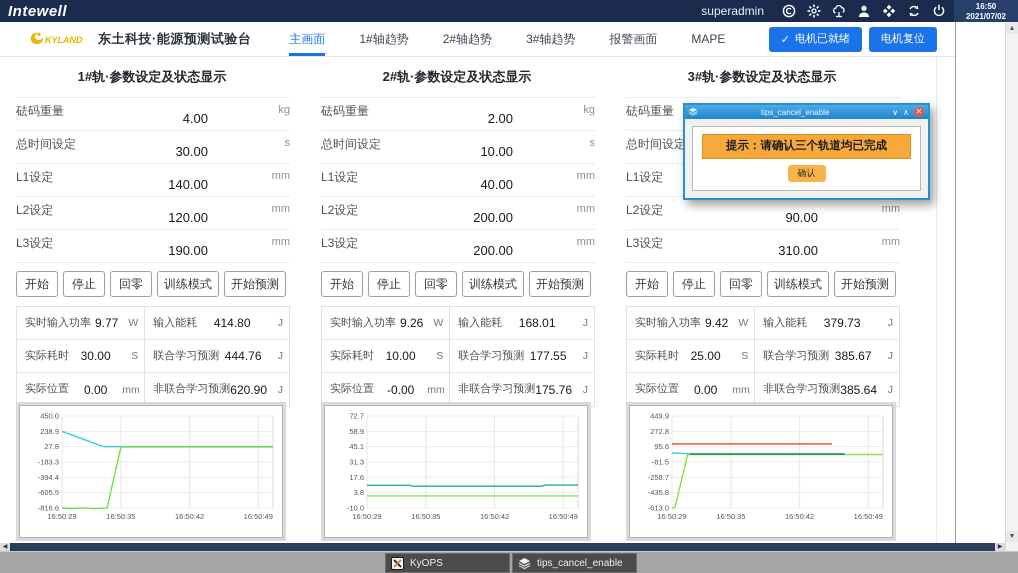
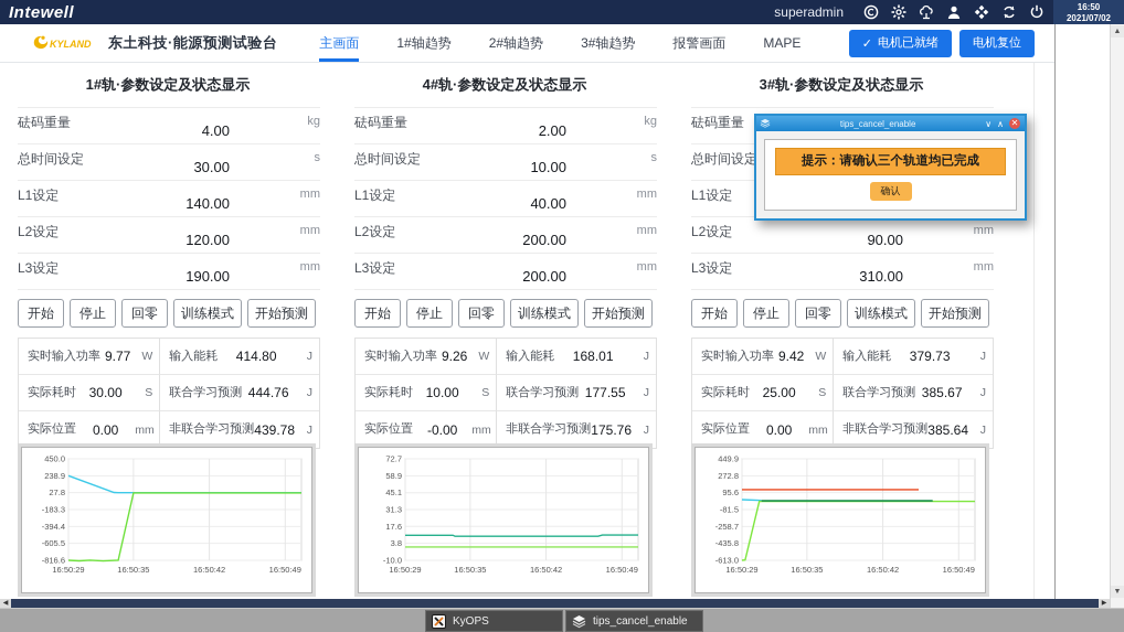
  Intewell
  superadmin
  16:50
  2021/07/02
  KYLAND
  东土科技·能源预测试验台
  主画面
  1#轴趋势
  2#轴趋势
  3#轴趋势
  报警画面
  MAPE
  ✓
  电机已就绪
  电机复位
  1#轨·参数设定及状态显示
  砝码重量
  4.00
  kg
  总时间设定
  30.00
  s
  L1设定
  140.00
  mm
  L2设定
  120.00
  mm
  L3设定
  190.00
  mm
  开始
  停止
  回零
  训练模式
  开始预测
  实时输入功率
  9.77
  W
  输入能耗
  414.80
  J
  实际耗时
  30.00
  S
  联合学习预测
  444.76
  J
  实际位置
  0.00
  mm
  非联合学习预测
- 620.90
+ 439.78
  J
  450.0
  238.9
  27.8
  -183.3
  -394.4
  -605.5
  -816.6
  16:50:29
  16:50:35
  16:50:42
  16:50:49
- 2#轨·参数设定及状态显示
+ 4#轨·参数设定及状态显示
  砝码重量
  2.00
  kg
  总时间设定
  10.00
  s
  L1设定
  40.00
  mm
  L2设定
  200.00
  mm
  L3设定
  200.00
  mm
  开始
  停止
  回零
  训练模式
  开始预测
  实时输入功率
  9.26
  W
  输入能耗
  168.01
  J
  实际耗时
  10.00
  S
  联合学习预测
  177.55
  J
  实际位置
  -0.00
  mm
  非联合学习预测
  175.76
  J
  72.7
  58.9
  45.1
  31.3
  17.6
  3.8
  -10.0
  16:50:29
  16:50:35
  16:50:42
  16:50:49
  3#轨·参数设定及状态显示
  砝码重量
  总时间设定
  L1设定
  L2设定
  90.00
  mm
  L3设定
  310.00
  mm
  开始
  停止
  回零
  训练模式
  开始预测
  实时输入功率
  9.42
  W
  输入能耗
  379.73
  J
  实际耗时
  25.00
  S
  联合学习预测
  385.67
  J
  实际位置
  0.00
  mm
  非联合学习预测
  385.64
  J
  449.9
  272.8
  95.6
  -81.5
  -258.7
  -435.8
  -613.0
  16:50:29
  16:50:35
  16:50:42
  16:50:49
  tips_cancel_enable
  ∨
  ∧
  ✕
  提示：请确认三个轨道均已完成
  确认
  KyOPS
  tips_cancel_enable
